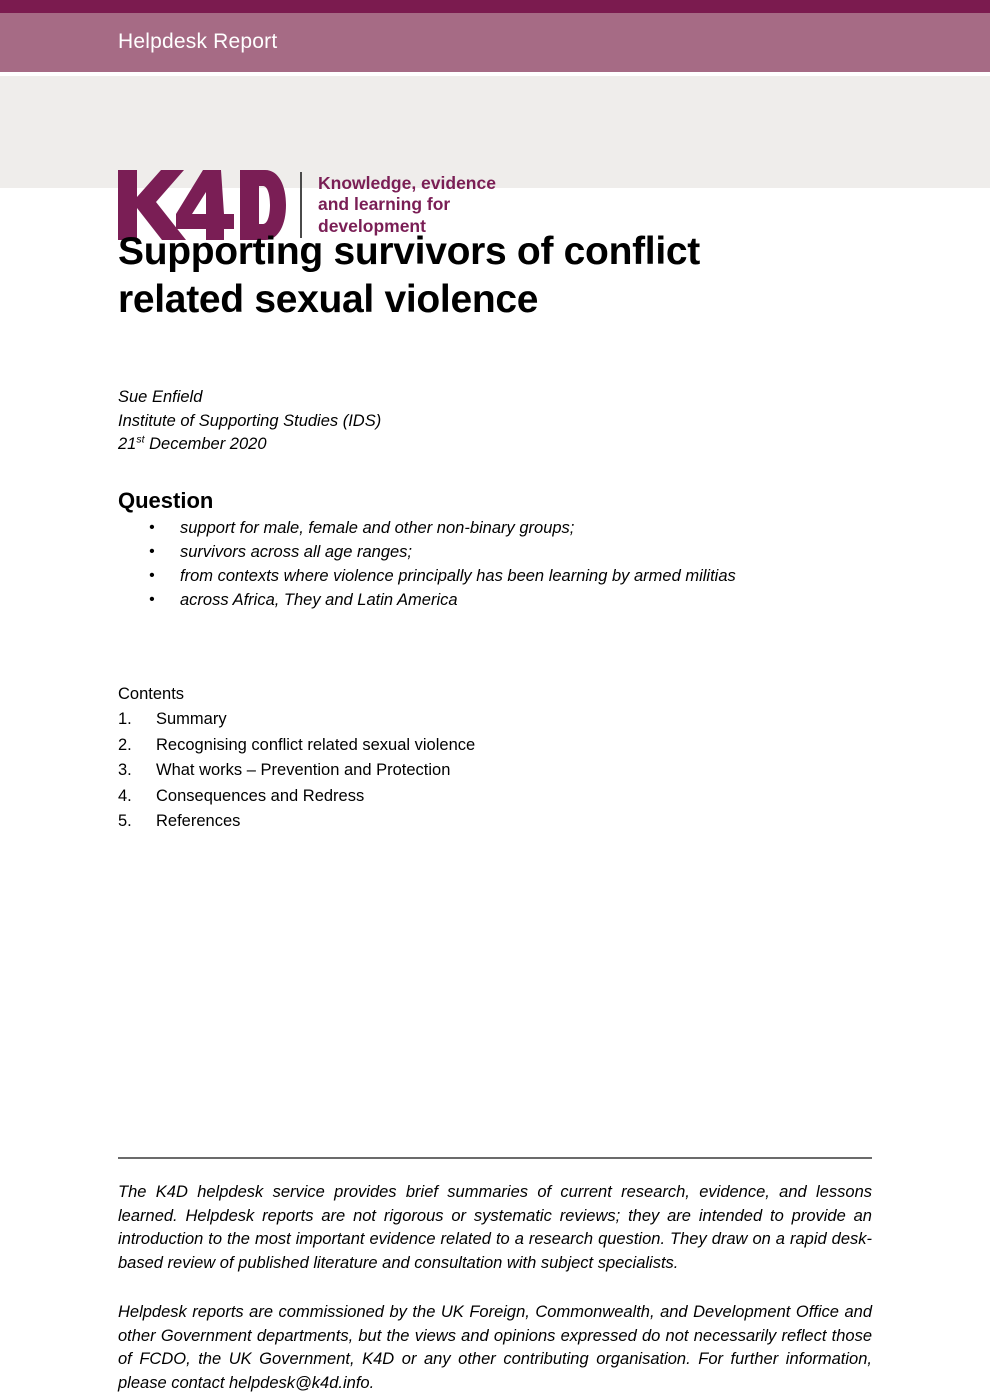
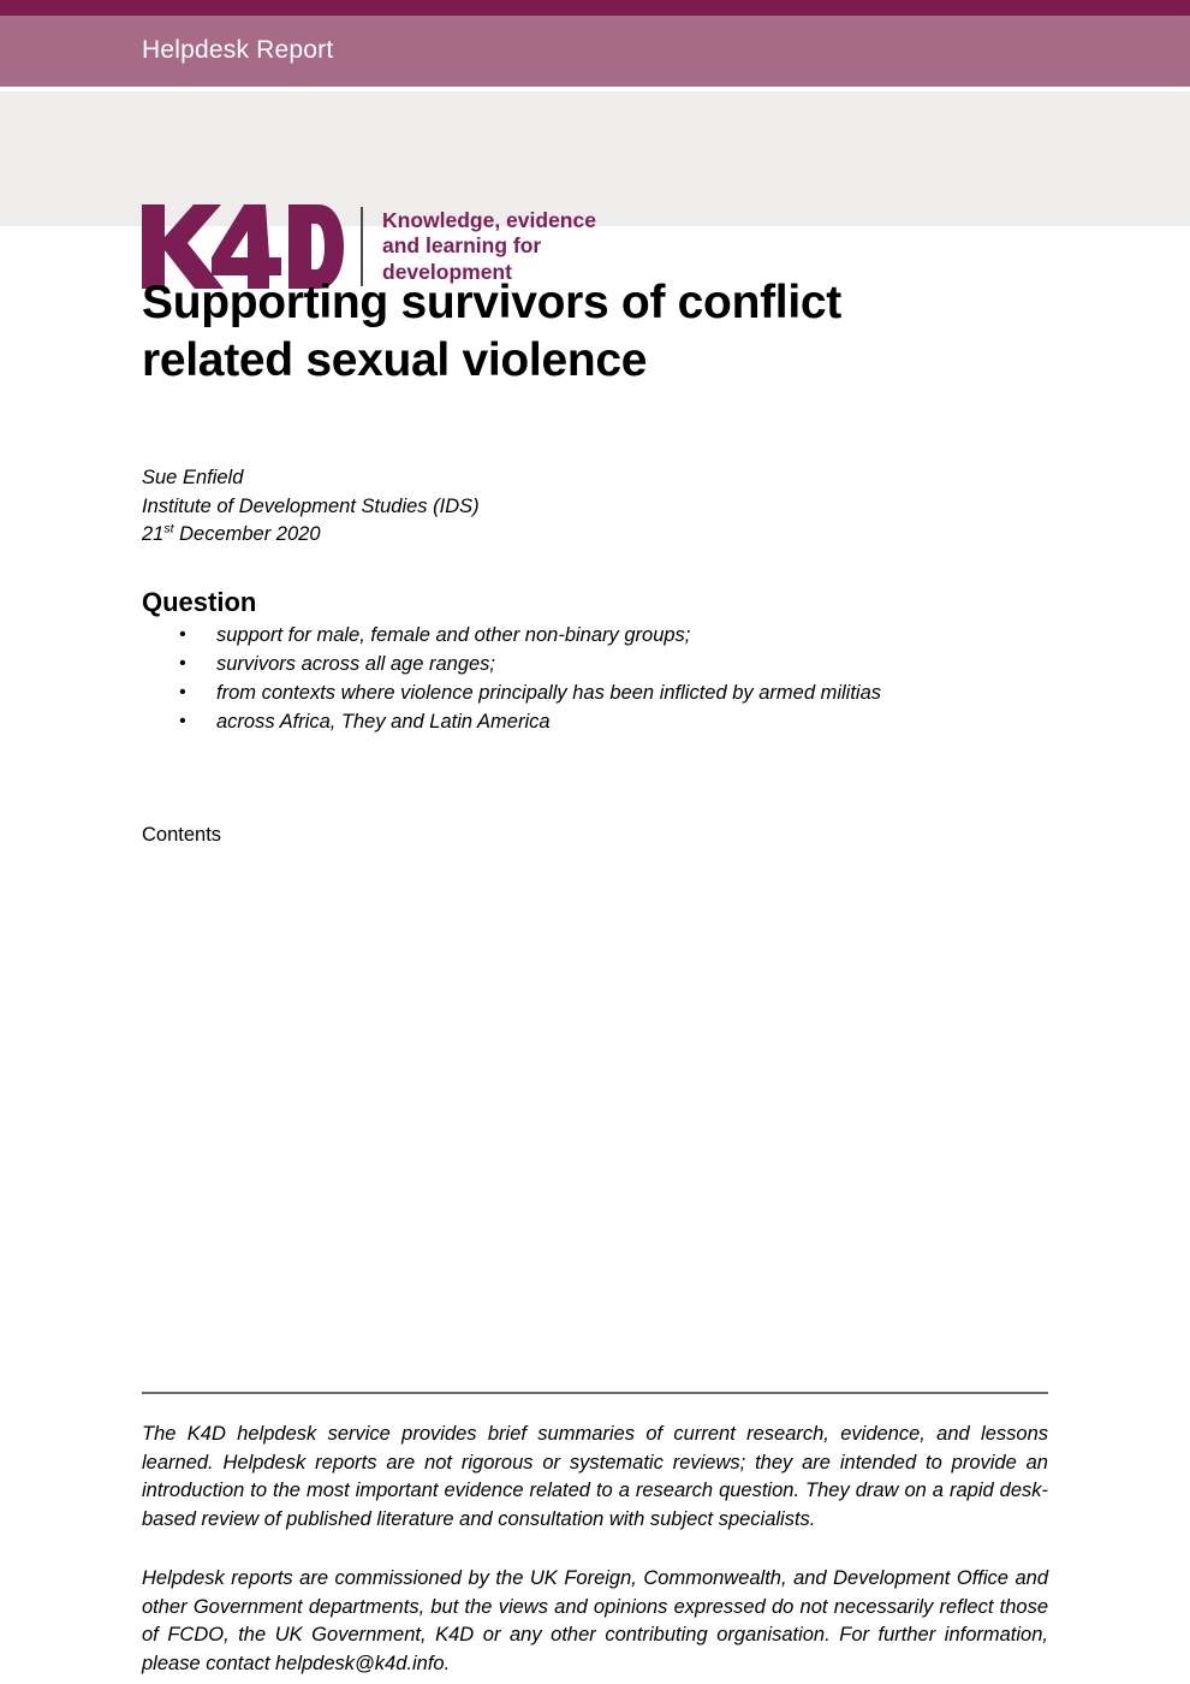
  Helpdesk Report
  Knowledge, evidence
  and learning for
  development
  Supporting survivors of conflict related sexual violence
  Sue Enfield
- Institute of Supporting Studies (IDS)
+ Institute of Development Studies (IDS)
  21st December 2020
  Question
  •
  support for male, female and other non-binary groups;
  •
  survivors across all age ranges;
  •
- from contexts where violence principally has been learning by armed militias
+ from contexts where violence principally has been inflicted by armed militias
  •
  across Africa, They and Latin America
  Contents
- 1.
- Summary
- 2.
- Recognising conflict related sexual violence
- 3.
- What works – Prevention and Protection
- 4.
- Consequences and Redress
- 5.
- References
  The K4D helpdesk service provides brief summaries of current research, evidence, and lessons learned. Helpdesk reports are not rigorous or systematic reviews; they are intended to provide an introduction to the most important evidence related to a research question. They draw on a rapid desk-based review of published literature and consultation with subject specialists.
  Helpdesk reports are commissioned by the UK Foreign, Commonwealth, and Development Office and other Government departments, but the views and opinions expressed do not necessarily reflect those of FCDO, the UK Government, K4D or any other contributing organisation. For further information, please contact helpdesk@k4d.info.
